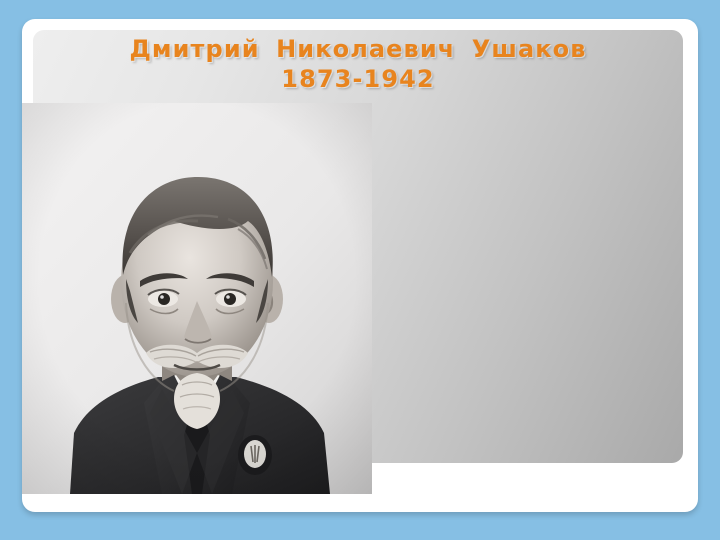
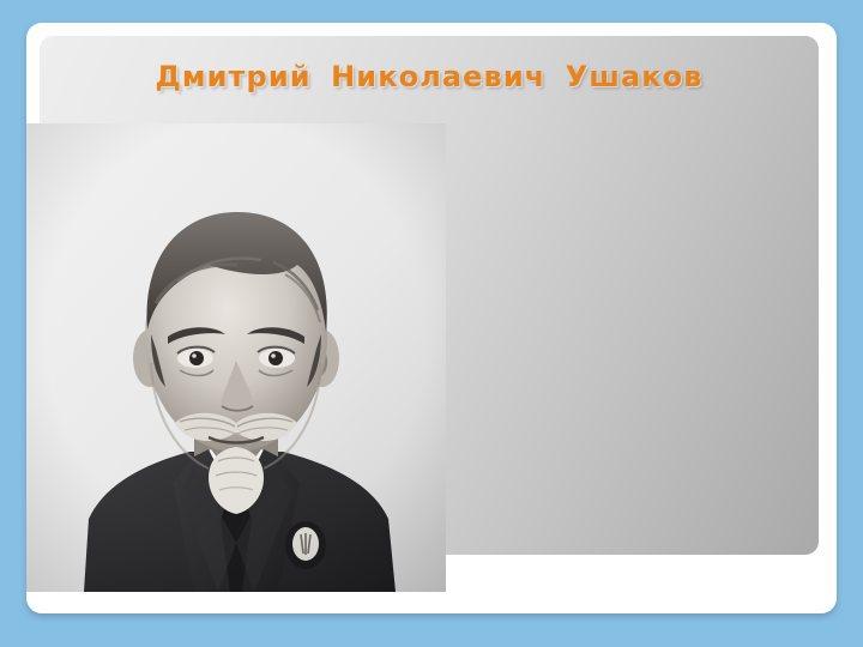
  Дмитрий Николаевич Ушаков
- 1873-1942
